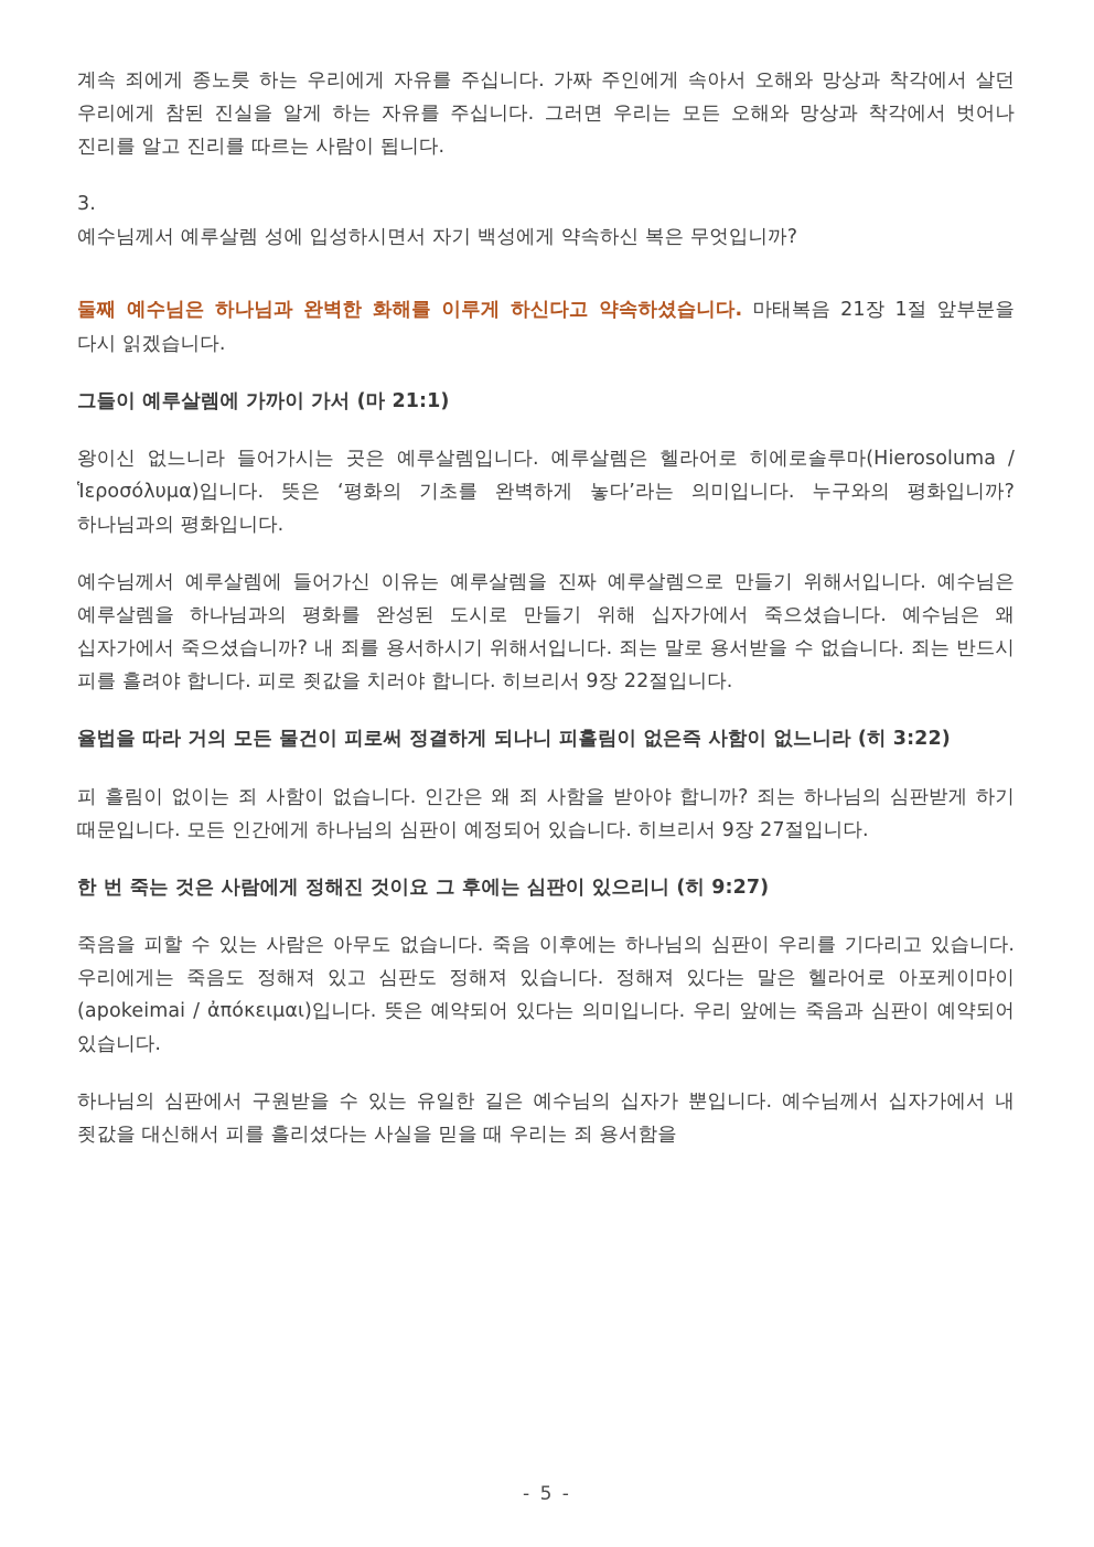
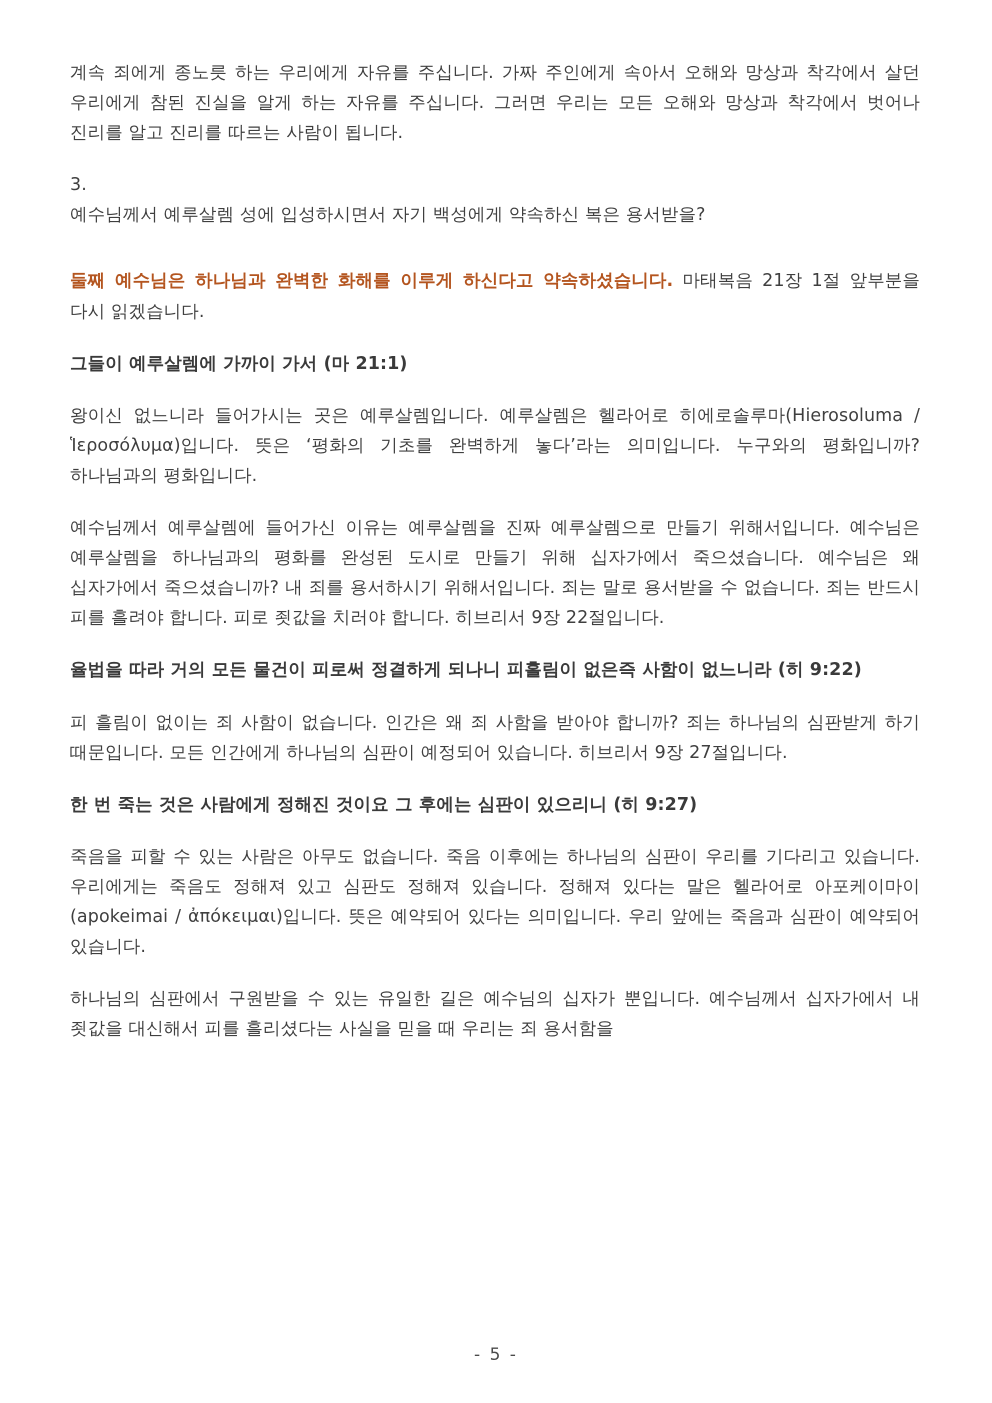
  계속 죄에게 종노릇 하는 우리에게 자유를 주십니다. 가짜 주인에게 속아서 오해와 망상과 착각에서 살던 우리에게 참된 진실을 알게 하는 자유를 주십니다. 그러면 우리는 모든 오해와 망상과 착각에서 벗어나 진리를 알고 진리를 따르는 사람이 됩니다.
  3.
- 예수님께서 예루살렘 성에 입성하시면서 자기 백성에게 약속하신 복은 무엇입니까?
+ 예수님께서 예루살렘 성에 입성하시면서 자기 백성에게 약속하신 복은 용서받을?
  둘째 예수님은 하나님과 완벽한 화해를 이루게 하신다고 약속하셨습니다. 마태복음 21장 1절 앞부분을 다시 읽겠습니다.
  그들이 예루살렘에 가까이 가서 (마 21:1)
  왕이신 없느니라 들어가시는 곳은 예루살렘입니다. 예루살렘은 헬라어로 히에로솔루마(Hierosoluma / Ἱεροσόλυμα)입니다. 뜻은 ‘평화의 기초를 완벽하게 놓다’라는 의미입니다. 누구와의 평화입니까? 하나님과의 평화입니다.
  예수님께서 예루살렘에 들어가신 이유는 예루살렘을 진짜 예루살렘으로 만들기 위해서입니다. 예수님은 예루살렘을 하나님과의 평화를 완성된 도시로 만들기 위해 십자가에서 죽으셨습니다. 예수님은 왜 십자가에서 죽으셨습니까? 내 죄를 용서하시기 위해서입니다. 죄는 말로 용서받을 수 없습니다. 죄는 반드시 피를 흘려야 합니다. 피로 죗값을 치러야 합니다. 히브리서 9장 22절입니다.
- 율법을 따라 거의 모든 물건이 피로써 정결하게 되나니 피흘림이 없은즉 사함이 없느니라 (히 3:22)
+ 율법을 따라 거의 모든 물건이 피로써 정결하게 되나니 피흘림이 없은즉 사함이 없느니라 (히 9:22)
  피 흘림이 없이는 죄 사함이 없습니다. 인간은 왜 죄 사함을 받아야 합니까? 죄는 하나님의 심판받게 하기 때문입니다. 모든 인간에게 하나님의 심판이 예정되어 있습니다. 히브리서 9장 27절입니다.
  한 번 죽는 것은 사람에게 정해진 것이요 그 후에는 심판이 있으리니 (히 9:27)
  죽음을 피할 수 있는 사람은 아무도 없습니다. 죽음 이후에는 하나님의 심판이 우리를 기다리고 있습니다. 우리에게는 죽음도 정해져 있고 심판도 정해져 있습니다. 정해져 있다는 말은 헬라어로 아포케이마이(apokeimai / ἀπόκειμαι)입니다. 뜻은 예약되어 있다는 의미입니다. 우리 앞에는 죽음과 심판이 예약되어 있습니다.
  하나님의 심판에서 구원받을 수 있는 유일한 길은 예수님의 십자가 뿐입니다. 예수님께서 십자가에서 내 죗값을 대신해서 피를 흘리셨다는 사실을 믿을 때 우리는 죄 용서함을
  - 5 -
